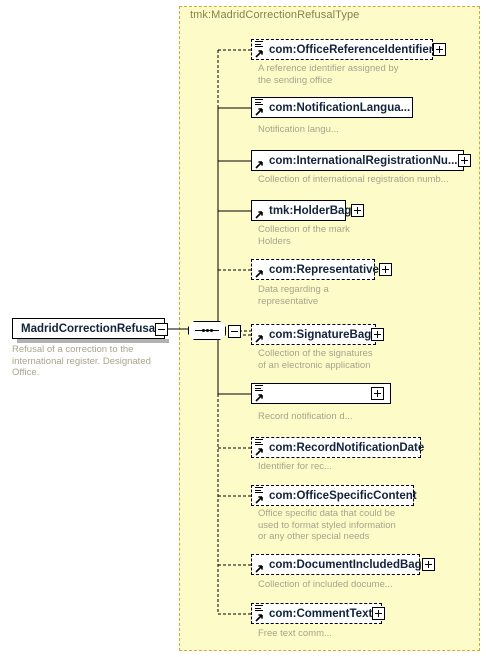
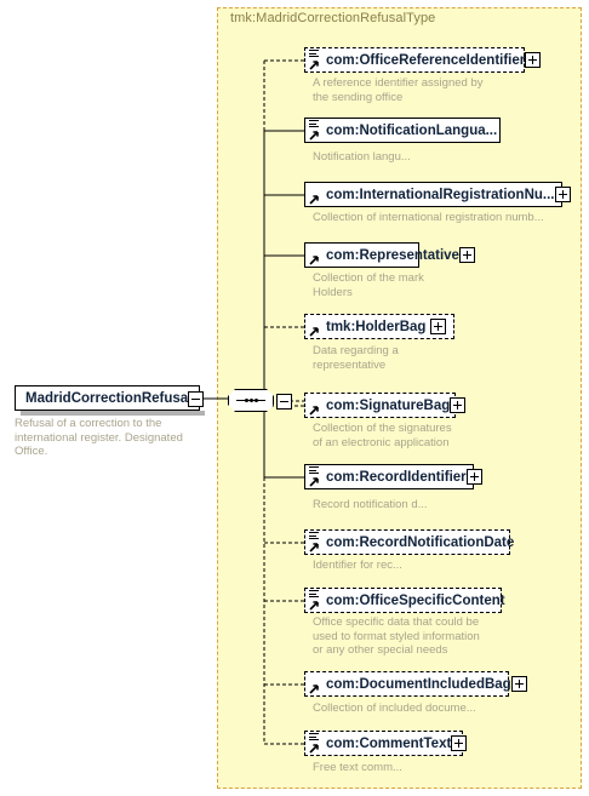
  tmk:MadridCorrectionRefusalType
  MadridCorrectionRefusa
  Refusal of a correction to the
  international register. Designated
  Office.
  com:OfficeReferenceIdentifier
  A reference identifier assigned by
  the sending office
  com:NotificationLangua...
  Notification langu...
  com:InternationalRegistrationNu...
  Collection of international registration numb...
- tmk:HolderBag
+ com:Representative
  Collection of the mark
  Holders
- com:Representative
+ tmk:HolderBag
  Data regarding a
  representative
  com:SignatureBag
  Collection of the signatures
  of an electronic application
+ com:RecordIdentifier
  Record notification d...
  com:RecordNotificationDate
  Identifier for rec...
  com:OfficeSpecificContent
  Office specific data that could be
  used to format styled information
  or any other special needs
  com:DocumentIncludedBag
  Collection of included docume...
  com:CommentText
  Free text comm...
